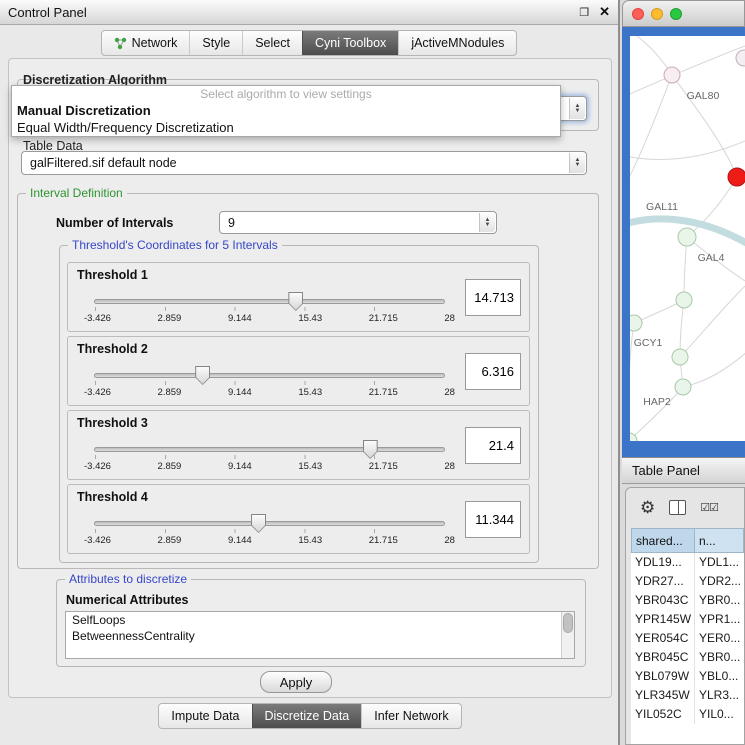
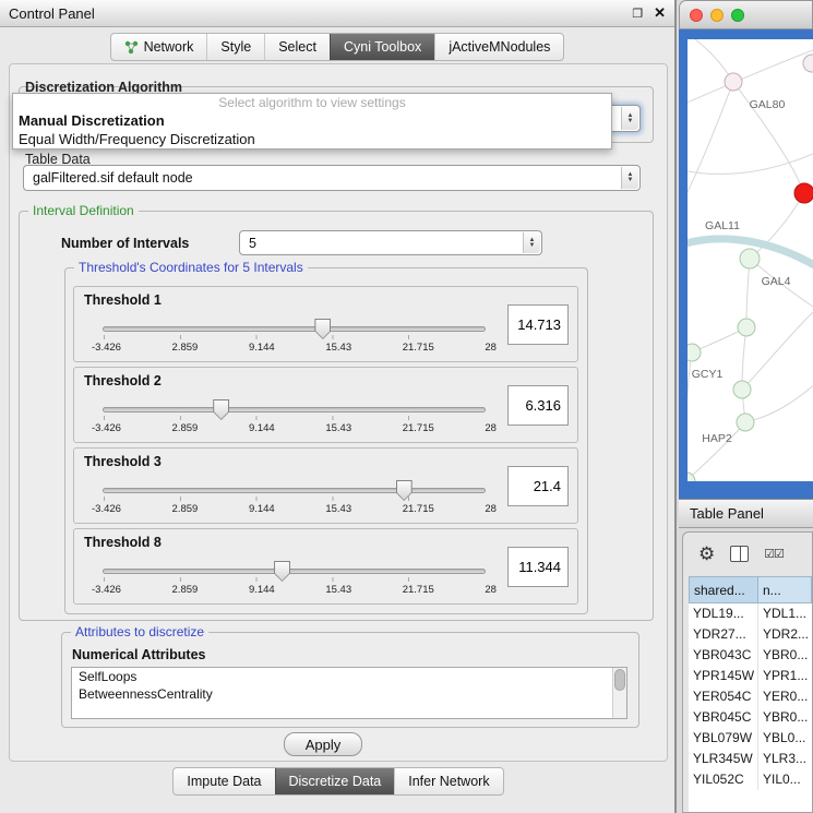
  Control Panel
  ❐
  ✕
  Network
  Style
  Select
  Cyni Toolbox
  jActiveMNodules
  Discretization Algorithm
  Select algorithm to view settings
  Manual Discretization
  Equal Width/Frequency Discretization
  Table Data
  galFiltered.sif default node
  Interval Definition
  Number of Intervals
- 9
+ 5
  Threshold's Coordinates for 5 Intervals
  Threshold 1
  -3.426
  2.859
  9.144
  15.43
  21.715
  28
  14.713
  Threshold 2
  -3.426
  2.859
  9.144
  15.43
  21.715
  28
  6.316
  Threshold 3
  -3.426
  2.859
  9.144
  15.43
  21.715
  28
  21.4
- Threshold 4
+ Threshold 8
  -3.426
  2.859
  9.144
  15.43
  21.715
  28
  11.344
  Attributes to discretize
  Numerical Attributes
  SelfLoops
  BetweennessCentrality
  Apply
  Impute Data
  Discretize Data
  Infer Network
  GAL80
  GAL11
  GAL4
  GCY1
  HAP2
  Table Panel
  ⚙
  ☑☑
  shared...
  n...
  YDL19...
  YDL1...
  YDR27...
  YDR2...
  YBR043C
  YBR0...
  YPR145W
  YPR1...
  YER054C
  YER0...
  YBR045C
  YBR0...
  YBL079W
  YBL0...
  YLR345W
  YLR3...
  YIL052C
  YIL0...
